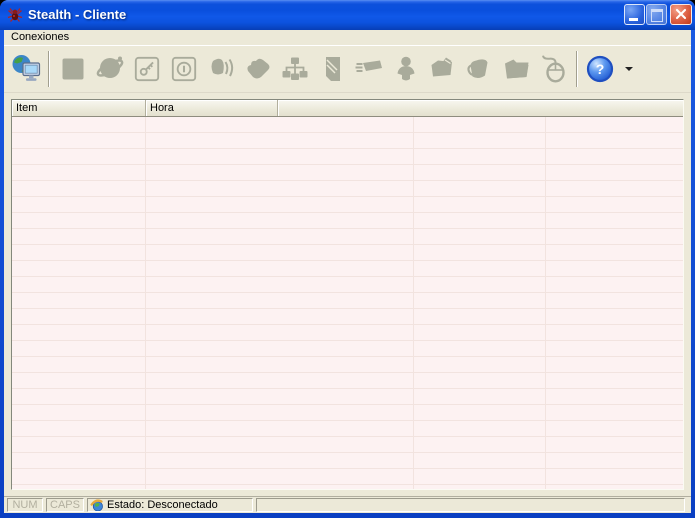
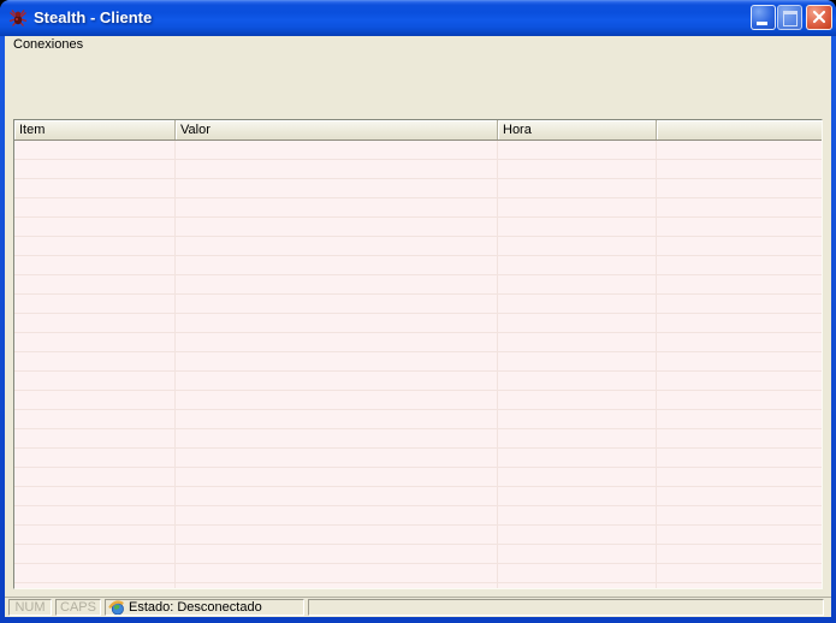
  Stealth - Cliente
  Conexiones
- ?
  Item
+ Valor
  Hora
  NUM
  CAPS
  Estado: Desconectado
